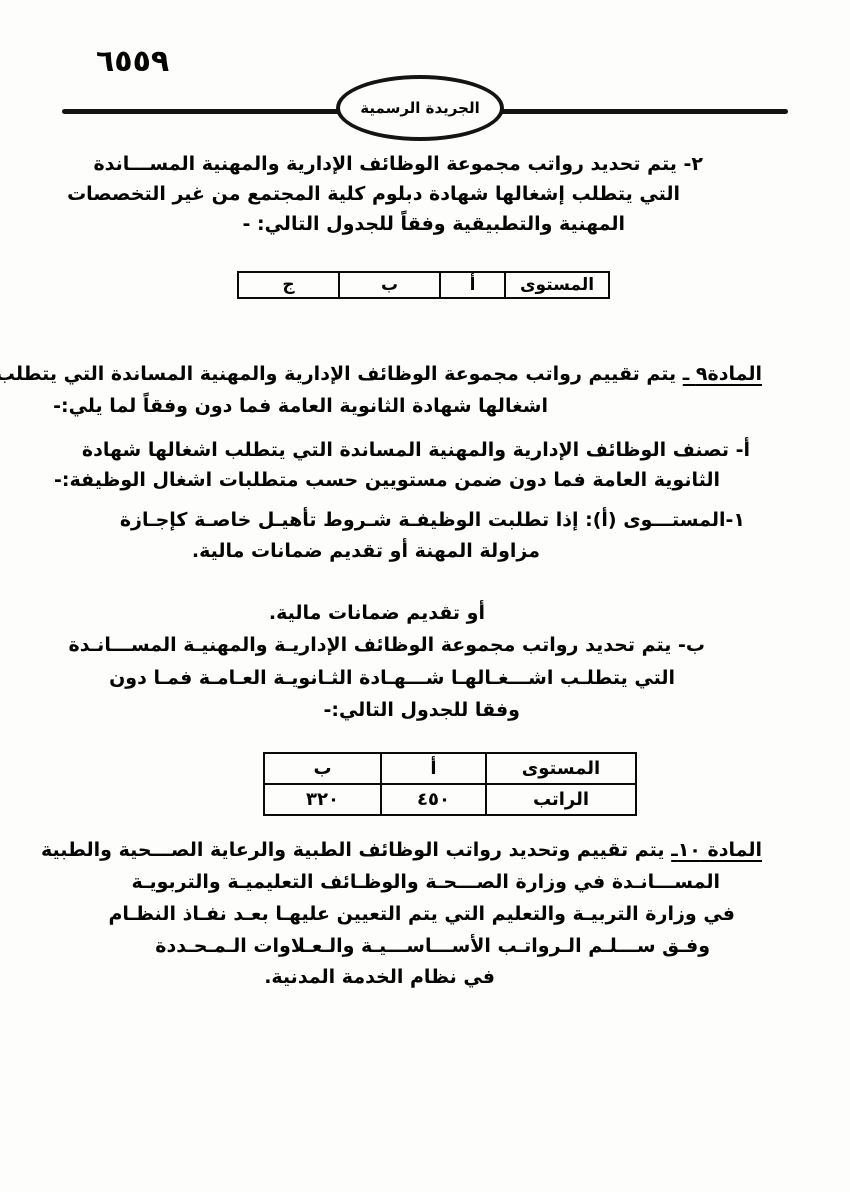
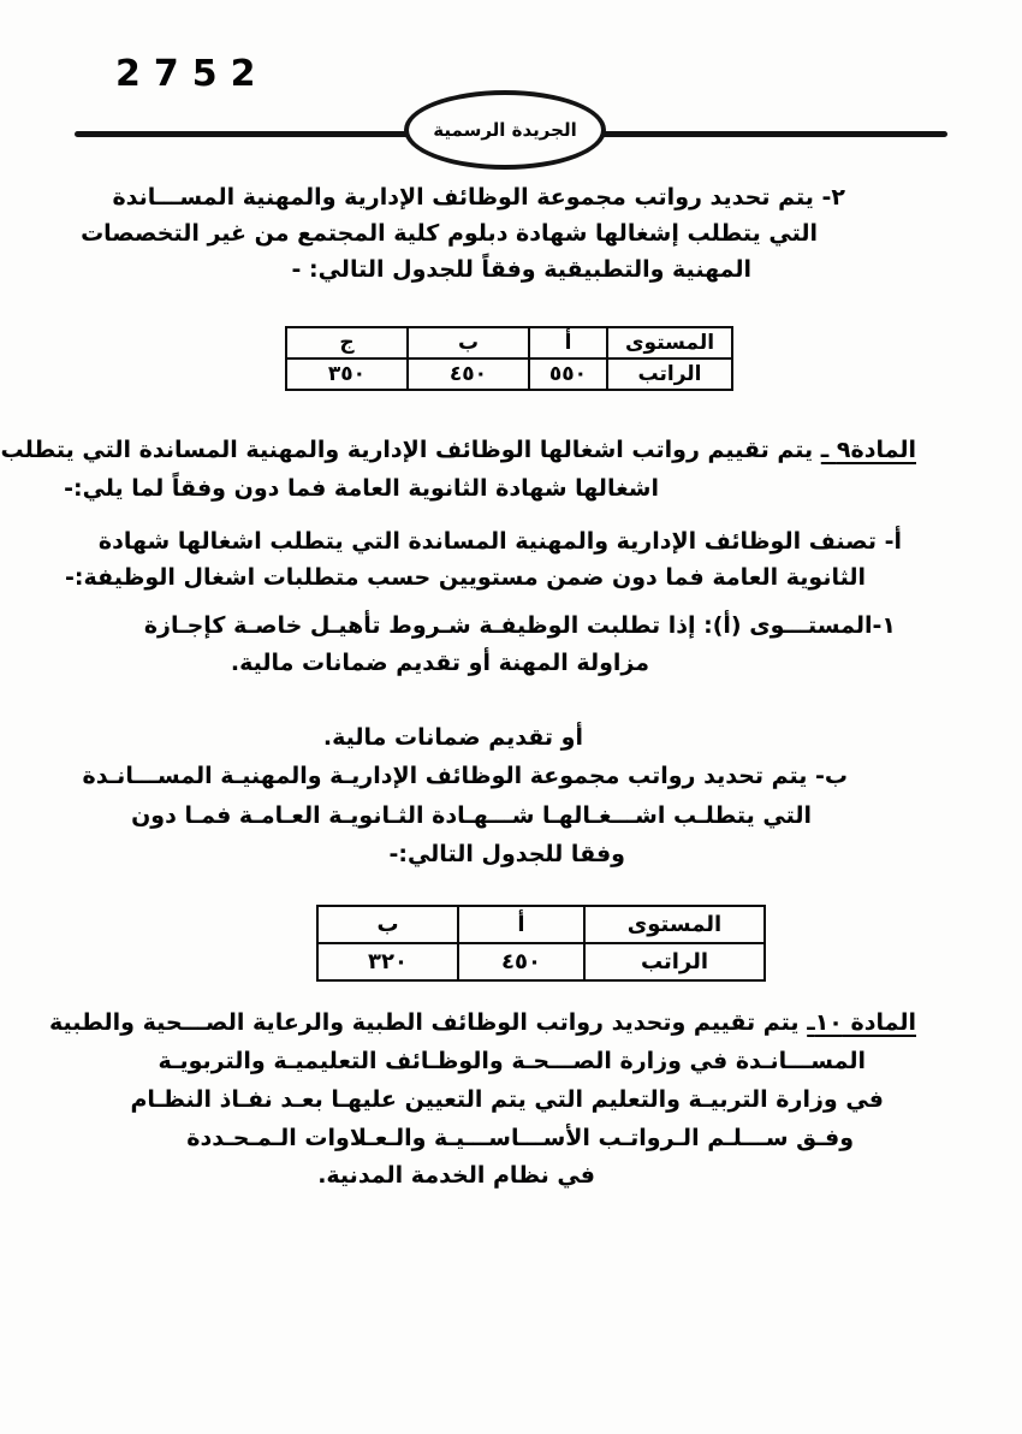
- ٦٥٥٩
+ 2752
  الجريدة الرسمية
  ٢- يتم تحديد رواتب مجموعة الوظائف الإدارية والمهنية المســـاندة
  التي يتطلب إشغالها شهادة دبلوم كلية المجتمع من غير التخصصات
  المهنية والتطبيقية وفقاً للجدول التالي: -
  المستوى	أ	ب	ج
+ الراتب	٥٥٠	٤٥٠	٣٥٠
- المادة٩ ـ يتم تقييم رواتب مجموعة الوظائف الإدارية والمهنية المساندة التي يتطلب
+ المادة٩ ـ يتم تقييم رواتب اشغالها الوظائف الإدارية والمهنية المساندة التي يتطلب
  اشغالها شهادة الثانوية العامة فما دون وفقاً لما يلي:-
  أ- تصنف الوظائف الإدارية والمهنية المساندة التي يتطلب اشغالها شهادة
  الثانوية العامة فما دون ضمن مستويين حسب متطلبات اشغال الوظيفة:-
  ١-المستـــوى (أ): إذا تطلبت الوظيفـة شـروط تأهيـل خاصـة كإجـازة
  مزاولة المهنة أو تقديم ضمانات مالية.
  أو تقديم ضمانات مالية.
  ب- يتم تحديد رواتب مجموعة الوظائف الإداريـة والمهنيـة المســـانـدة
  التي يتطلـب اشـــغـالهـا شـــهـادة الثـانويـة العـامـة فمـا دون
  وفقا للجدول التالي:-
  المستوى	أ	ب
  الراتب	٤٥٠	٣٢٠
  المادة ١٠ـ يتم تقييم وتحديد رواتب الوظائف الطبية والرعاية الصـــحية والطبية
  المســـانـدة في وزارة الصـــحـة والوظـائف التعليميـة والتربويـة
  في وزارة التربيـة والتعليم التي يتم التعيين عليهـا بعـد نفـاذ النظـام
  وفـق ســـلـم الـرواتـب الأســـاســـيـة والـعـلاوات الـمـحـددة
  في نظام الخدمة المدنية.
